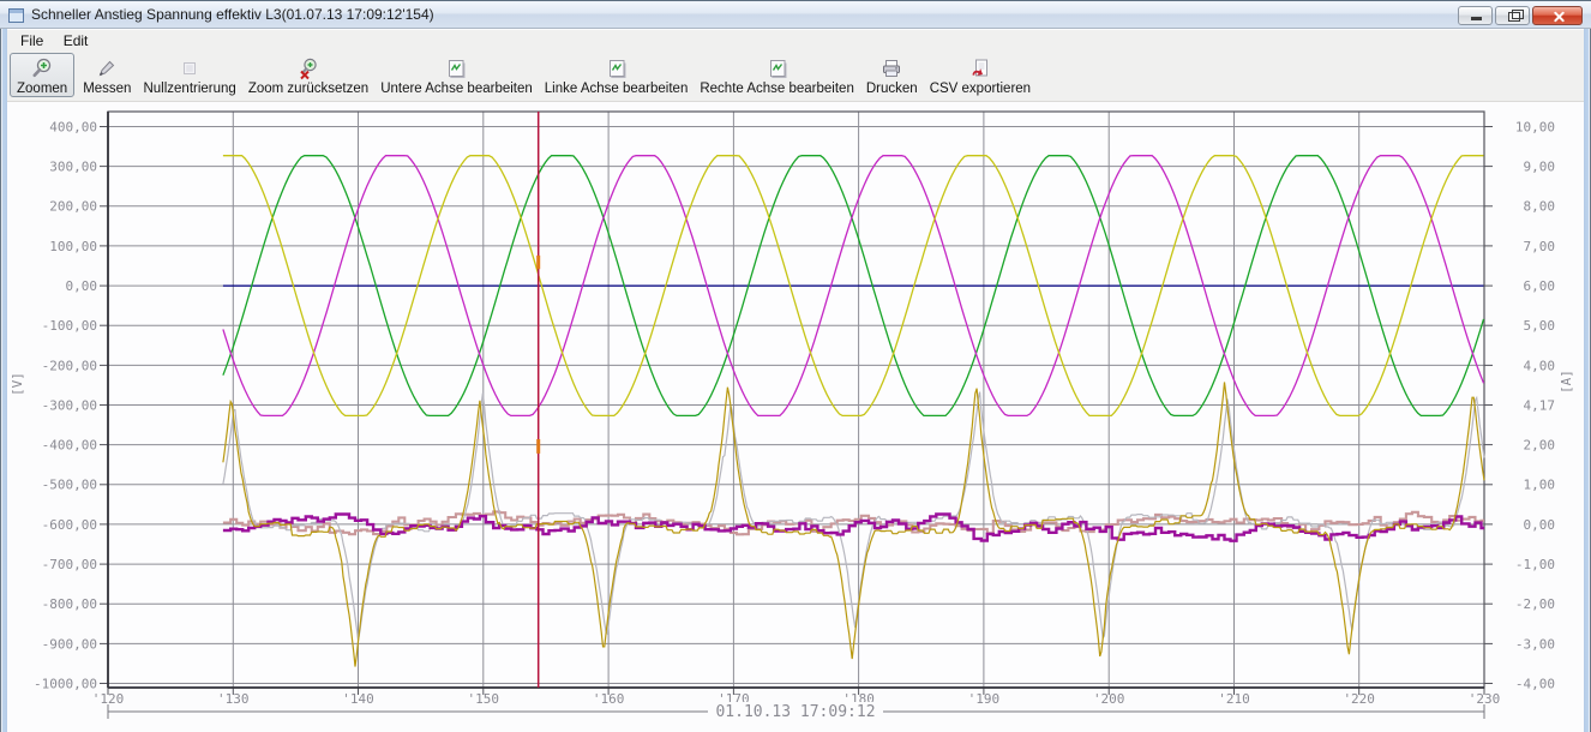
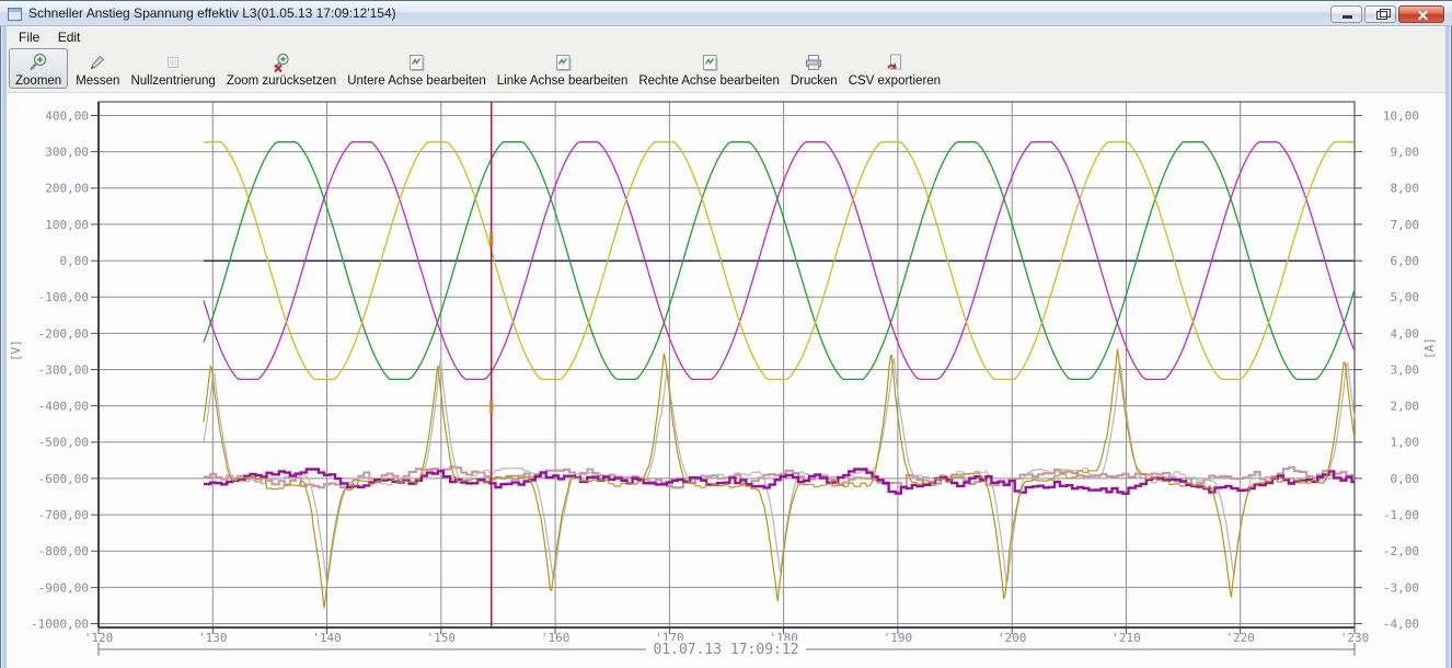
- Schneller Anstieg Spannung effektiv L3(01.07.13 17:09:12'154)
+ Schneller Anstieg Spannung effektiv L3(01.05.13 17:09:12'154)
  File Edit
  Zoomen
  Messen
  Nullzentrierung
  Zoom zurücksetzen
  Untere Achse bearbeiten
  Linke Achse bearbeiten
  Rechte Achse bearbeiten
  Drucken
  CSV exportieren
  400,00
  10,00
  300,00
  9,00
  200,00
  8,00
  100,00
  7,00
  0,00
  6,00
  -100,00
  5,00
  -200,00
  4,00
  -300,00
- 4,17
+ 3,00
  -400,00
  2,00
  -500,00
  1,00
  -600,00
  0,00
  -700,00
  -1,00
  -800,00
  -2,00
  -900,00
  -3,00
  -1000,00
  -4,00
  '120
  '130
  '140
  '150
  '160
  '170
  '180
  '190
  '200
  '210
  '220
  '230
- 01.10.13 17:09:12
+ 01.07.13 17:09:12
